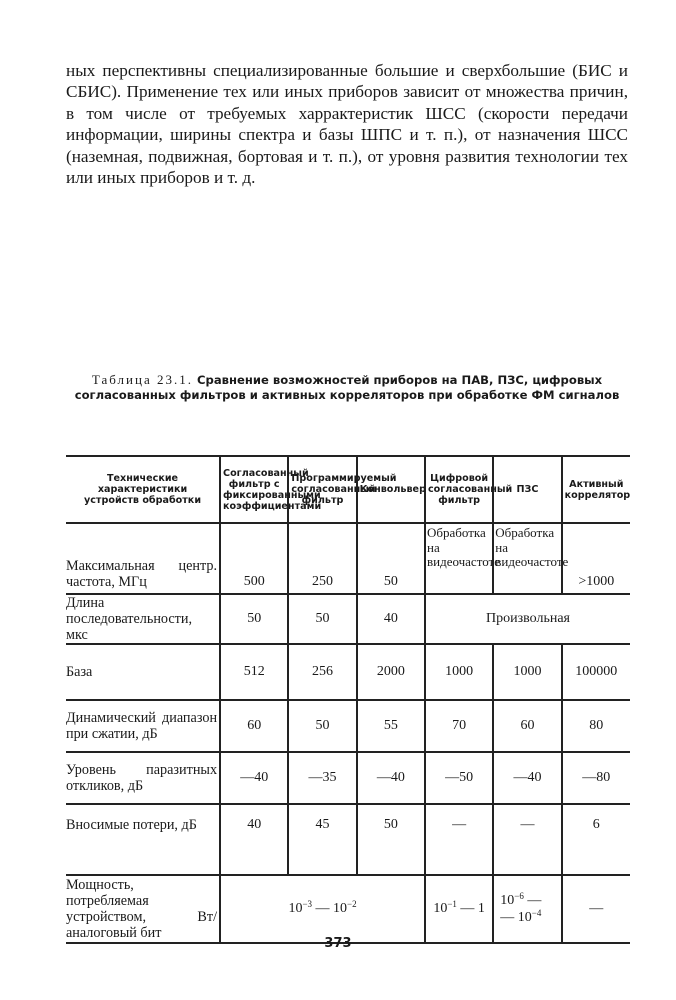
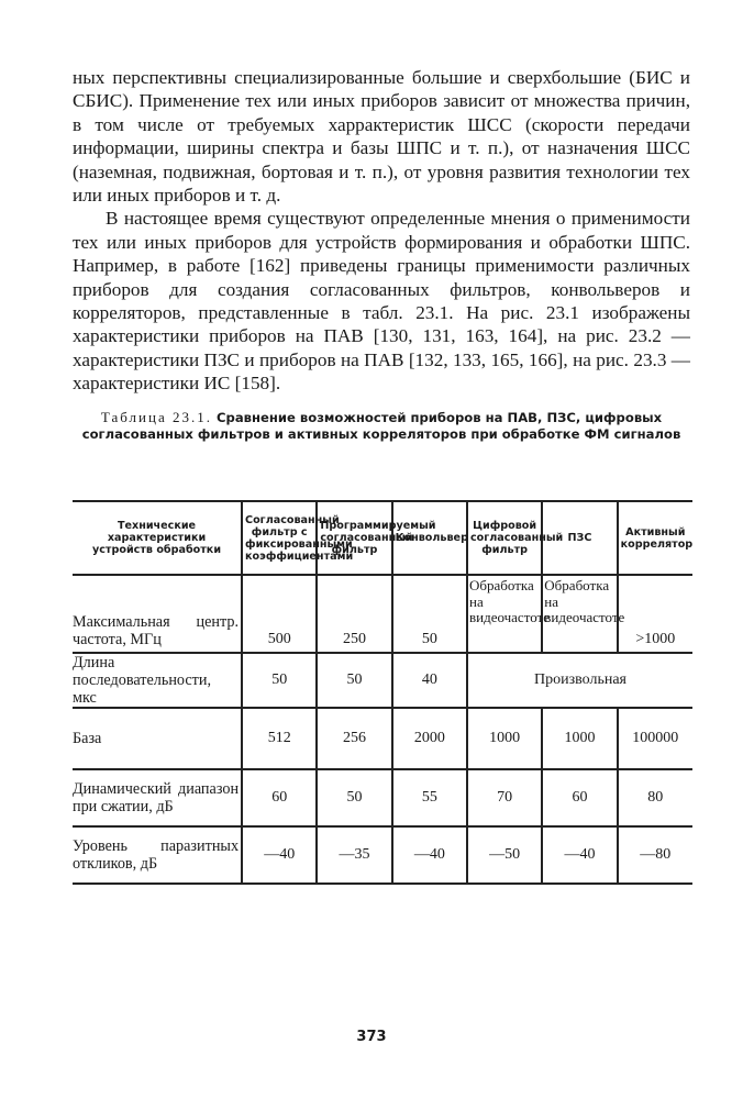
  ных перспективны специализированные большие и сверхбольшие (БИС и СБИС). Применение тех или иных приборов зависит от множества причин, в том числе от требуемых харрактеристик ШСС (скорости передачи информации, ширины спектра и базы ШПС и т. п.), от назначения ШСС (наземная, подвижная, бортовая и т. п.), от уровня развития технологии тех или иных приборов и т. д.
+ В настоящее время существуют определенные мнения о применимости тех или иных приборов для устройств формирования и обработки ШПС. Например, в работе [162] приведены границы применимости различных приборов для создания согласованных фильтров, конвольверов и корреляторов, представленные в табл. 23.1. На рис. 23.1 изображены характеристики приборов на ПАВ [130, 131, 163, 164], на рис. 23.2 — характеристики ПЗС и приборов на ПАВ [132, 133, 165, 166], на рис. 23.3 — характеристики ИС [158].
  Таблица 23.1. Сравнение возможностей приборов на ПАВ, ПЗС, цифровых согласованных фильтров и активных корреляторов при обработке ФМ сигналов
  Технические характеристики устройств обработки	Согласованн фильтр с фиксированн коэффициентами	Программируемый согласованн фильтр	Конвольвер	Цифровой согласованный фильтр	ПЗС	Активный коррелятор
  Максимальная центр. частота, МГц	500	250	50	Обработка на видеочастот	Обработка на видеочастоте	>1000
  Длина последовательности, мкс	50	50	40	Произвольная
  База	512	256	2000	1000	1000	100000
  Динамический диапазон при сжатии, дБ	60	50	55	70	60	80
  Уровень паразитных откликов, дБ	—40	—35	—40	—50	—40	—80
- Вносимые потери, дБ	40	45	50	—	—	6
- Мощность, потребляемая устройством, Вт/аналоговый бит	10−3 — 10−2	10−1 — 1	10−6 — — 10−4	—
  373
